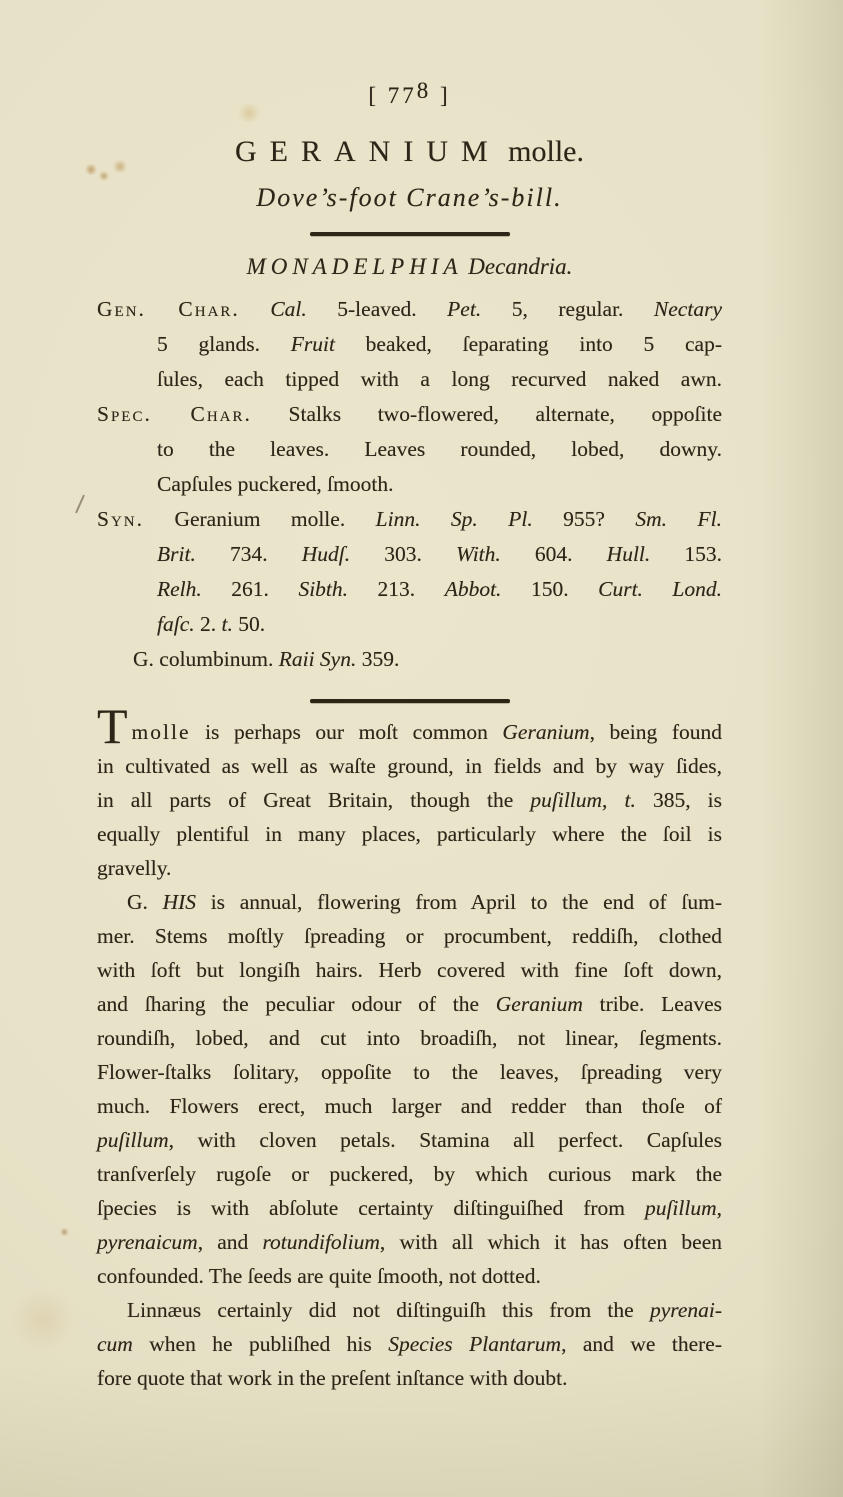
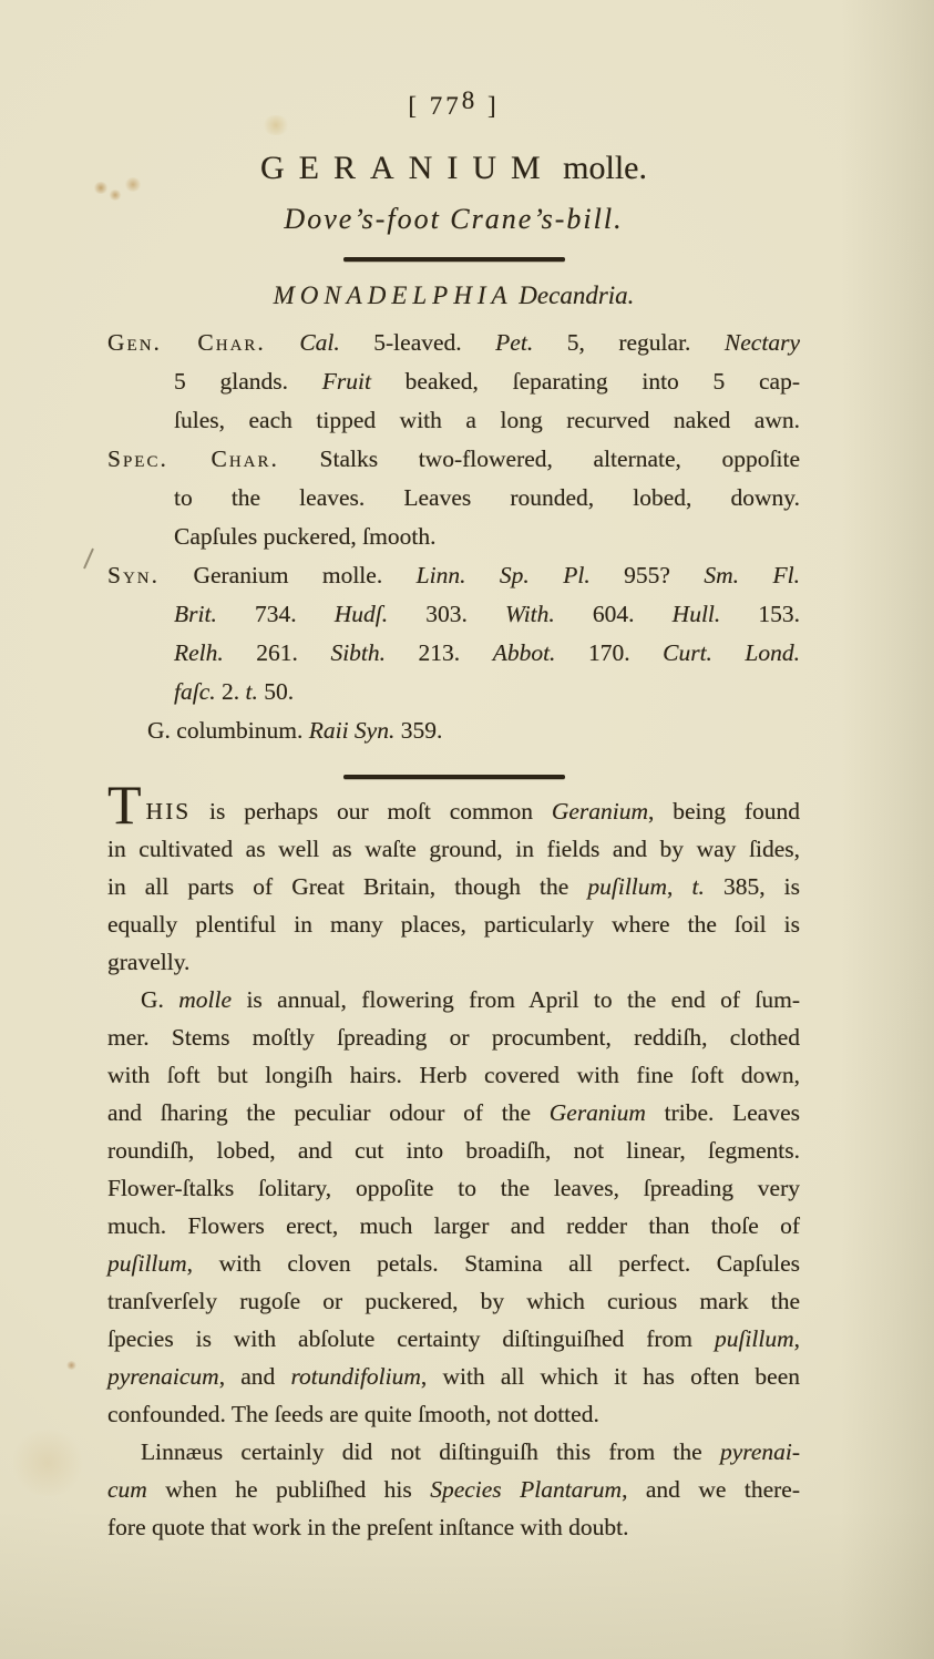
  [ 778 ]
  GERANIUM molle.
  Dove’s-foot Crane’s-bill.
  MONADELPHIA Decandria.
  Gen. Char. Cal. 5-leaved. Pet. 5, regular. Nectary
  5 glands. Fruit beaked, ſeparating into 5 cap-
  ſules, each tipped with a long recurved naked awn.
  Spec. Char. Stalks two-flowered, alternate, oppoſite
  to the leaves. Leaves rounded, lobed, downy.
  Capſules puckered, ſmooth.
  Syn. Geranium molle. Linn. Sp. Pl. 955? Sm. Fl.
  Brit. 734. Hudſ. 303. With. 604. Hull. 153.
- Relh. 261. Sibth. 213. Abbot. 150. Curt. Lond.
+ Relh. 261. Sibth. 213. Abbot. 170. Curt. Lond.
  faſc. 2. t. 50.
  G. columbinum. Raii Syn. 359.
- T molle is perhaps our moſt common Geranium, being found
+ T HIS is perhaps our moſt common Geranium, being found
  in cultivated as well as waſte ground, in fields and by way ſides,
  in all parts of Great Britain, though the puſillum, t. 385, is
  equally plentiful in many places, particularly where the ſoil is
  gravelly.
- G. HIS is annual, flowering from April to the end of ſum-
+ G. molle is annual, flowering from April to the end of ſum-
  mer. Stems moſtly ſpreading or procumbent, reddiſh, clothed
  with ſoft but longiſh hairs. Herb covered with fine ſoft down,
  and ſharing the peculiar odour of the Geranium tribe. Leaves
  roundiſh, lobed, and cut into broadiſh, not linear, ſegments.
  Flower-ſtalks ſolitary, oppoſite to the leaves, ſpreading very
  much. Flowers erect, much larger and redder than thoſe of
  puſillum, with cloven petals. Stamina all perfect. Capſules
  tranſverſely rugoſe or puckered, by which curious mark the
  ſpecies is with abſolute certainty diſtinguiſhed from puſillum,
  pyrenaicum, and rotundifolium, with all which it has often been
  confounded. The ſeeds are quite ſmooth, not dotted.
  Linnæus certainly did not diſtinguiſh this from the pyrenai-
  cum when he publiſhed his Species Plantarum, and we there-
  fore quote that work in the preſent inſtance with doubt.
